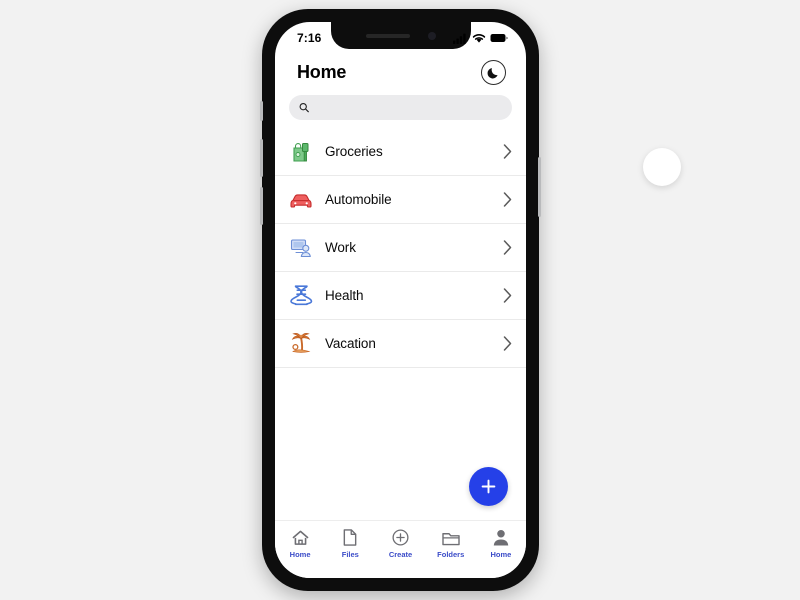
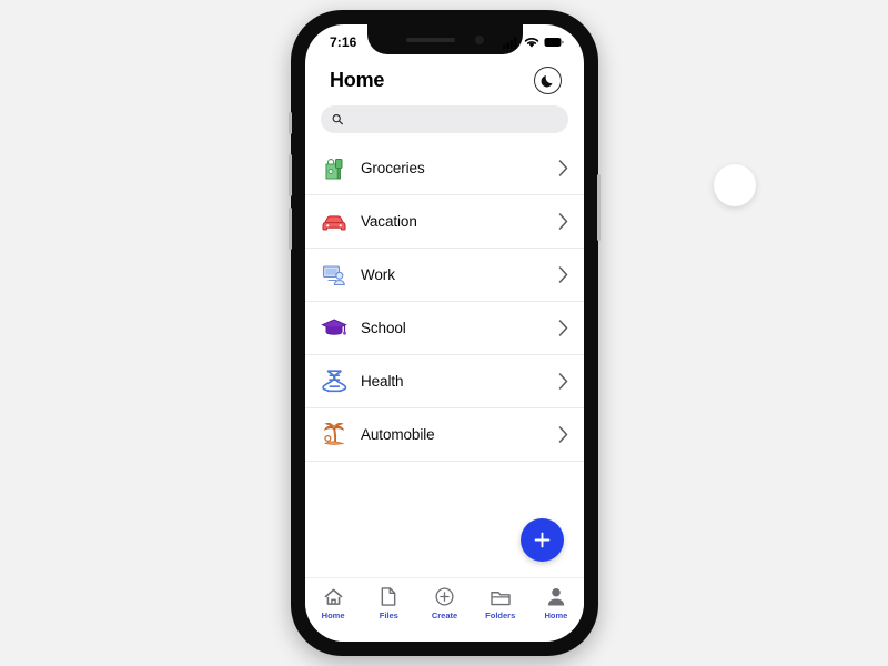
  7:16
  Home
  Groceries
- Automobile
+ Vacation
  Work
+ School
  Health
- Vacation
+ Automobile
  Home
  Files
  Create
  Folders
  Home
